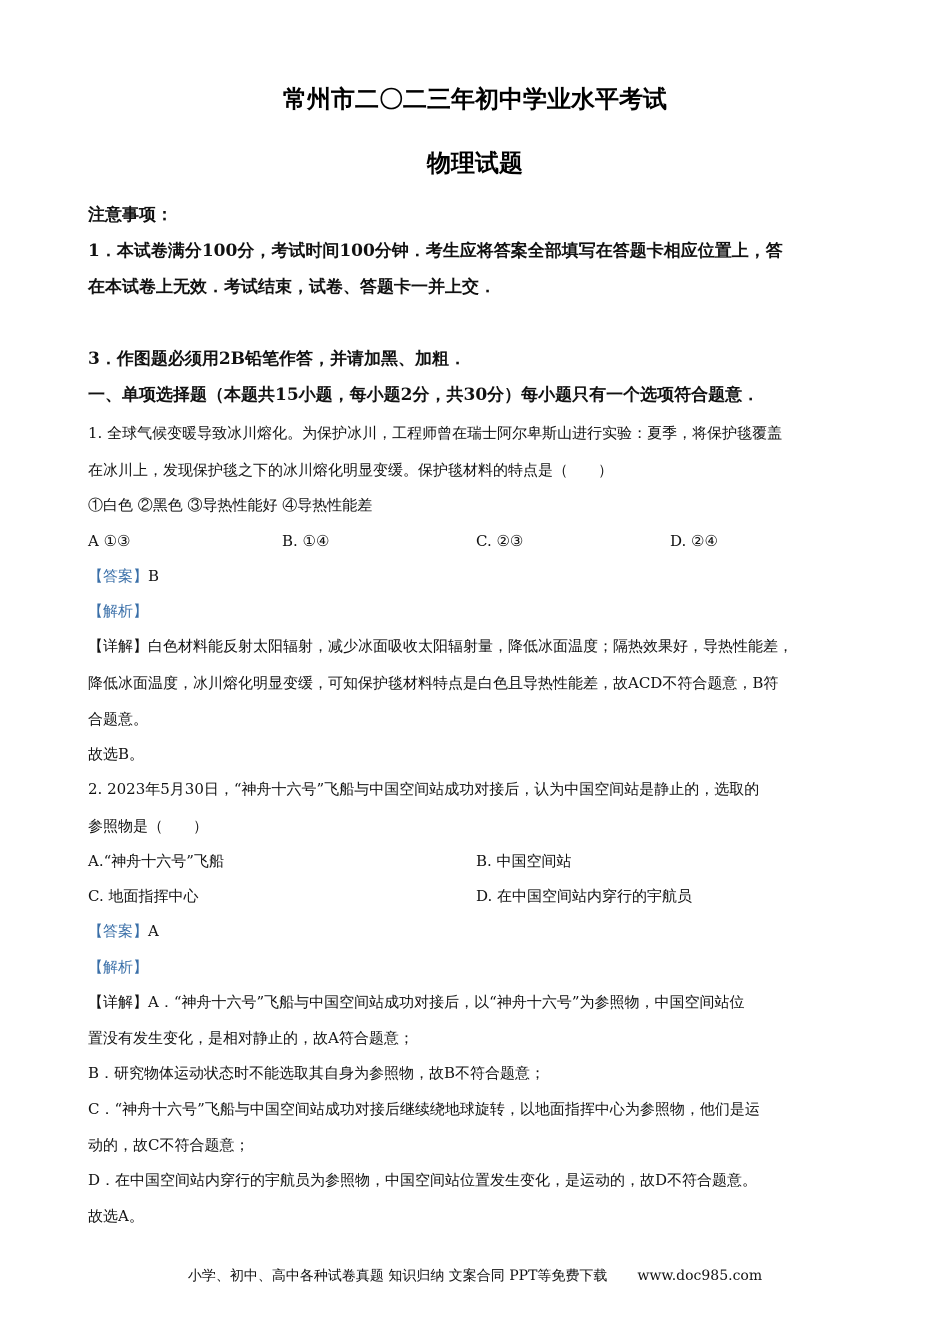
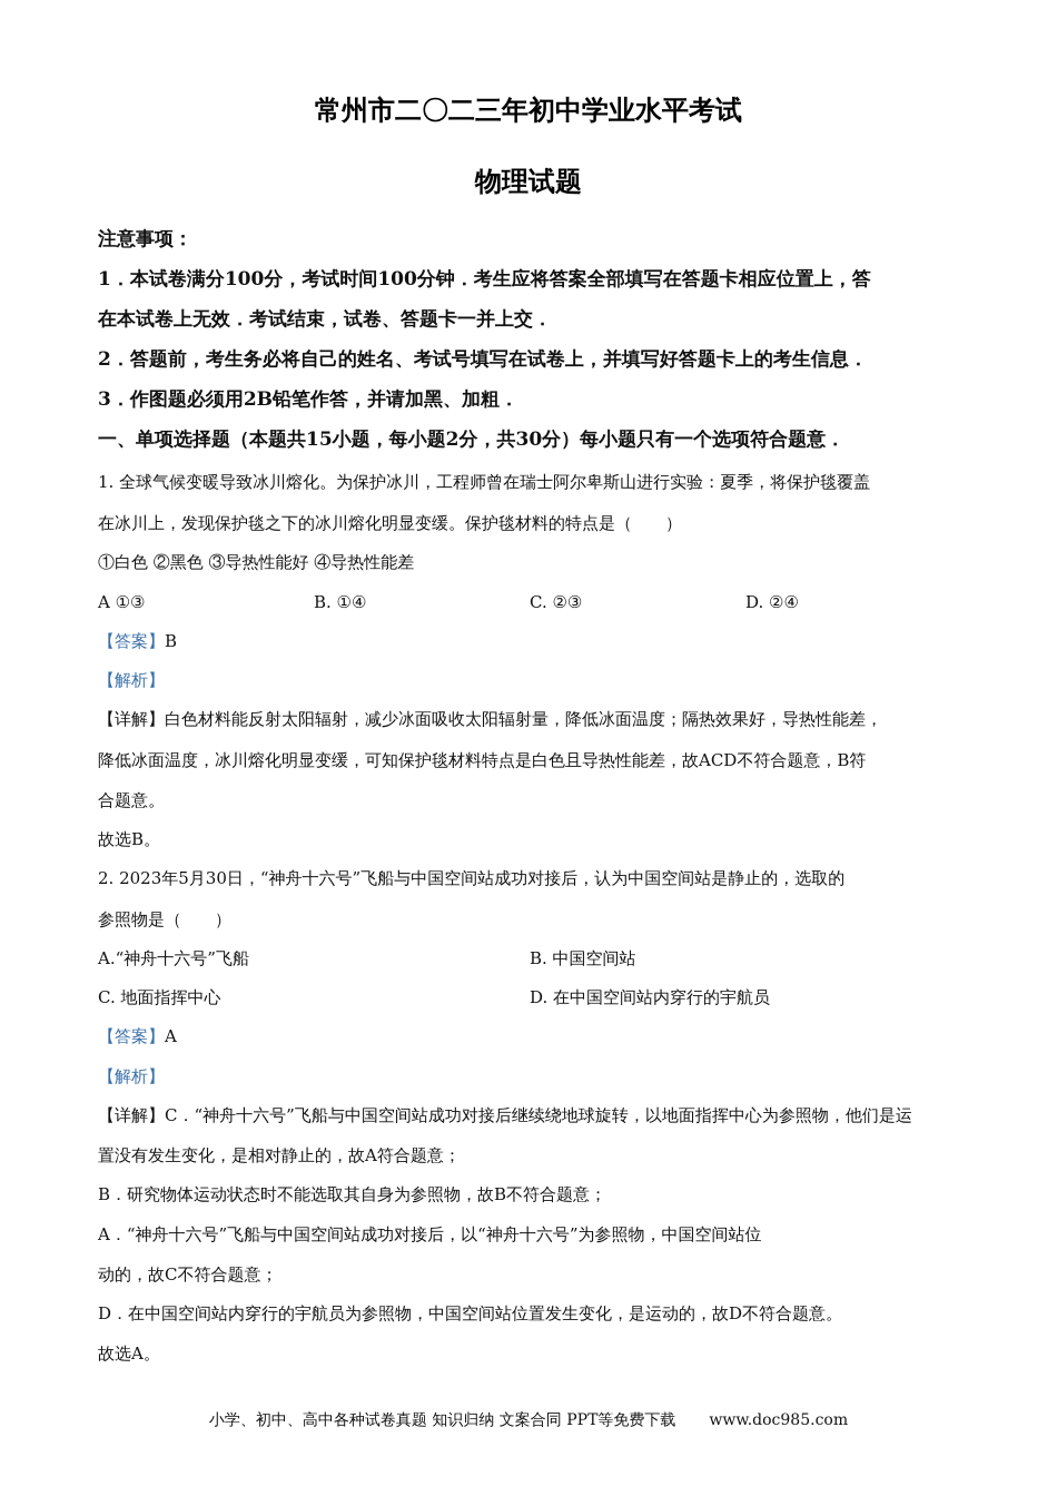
  常州市二〇二三年初中学业水平考试
  物理试题
  注意事项：
  1．本试卷满分100分，考试时间100分钟．考生应将答案全部填写在答题卡相应位置上，答
  在本试卷上无效．考试结束，试卷、答题卡一并上交．
+ 2．答题前，考生务必将自己的姓名、考试号填写在试卷上，并填写好答题卡上的考生信息．
  3．作图题必须用2B铅笔作答，并请加黑、加粗．
  一、单项选择题（本题共15小题，每小题2分，共30分）每小题只有一个选项符合题意．
  1. 全球气候变暖导致冰川熔化。为保护冰川，工程师曾在瑞士阿尔卑斯山进行实验：夏季，将保护毯覆盖
  在冰川上，发现保护毯之下的冰川熔化明显变缓。保护毯材料的特点是（ ）
  ①白色 ②黑色 ③导热性能好 ④导热性能差
  A ①③
  B. ①④
  C. ②③
  D. ②④
  【答案】B
  【解析】
  【详解】白色材料能反射太阳辐射，减少冰面吸收太阳辐射量，降低冰面温度；隔热效果好，导热性能差，
  降低冰面温度，冰川熔化明显变缓，可知保护毯材料特点是白色且导热性能差，故ACD不符合题意，B符
  合题意。
  故选B。
  2. 2023年5月30日，“神舟十六号”飞船与中国空间站成功对接后，认为中国空间站是静止的，选取的
  参照物是（ ）
  A.“神舟十六号”飞船
  B. 中国空间站
  C. 地面指挥中心
  D. 在中国空间站内穿行的宇航员
  【答案】A
  【解析】
- 【详解】A．“神舟十六号”飞船与中国空间站成功对接后，以“神舟十六号”为参照物，中国空间站位
+ 【详解】C．“神舟十六号”飞船与中国空间站成功对接后继续绕地球旋转，以地面指挥中心为参照物，他们是运
  置没有发生变化，是相对静止的，故A符合题意；
  B．研究物体运动状态时不能选取其自身为参照物，故B不符合题意；
- C．“神舟十六号”飞船与中国空间站成功对接后继续绕地球旋转，以地面指挥中心为参照物，他们是运
+ A．“神舟十六号”飞船与中国空间站成功对接后，以“神舟十六号”为参照物，中国空间站位
  动的，故C不符合题意；
  D．在中国空间站内穿行的宇航员为参照物，中国空间站位置发生变化，是运动的，故D不符合题意。
  故选A。
  小学、初中、高中各种试卷真题 知识归纳 文案合同 PPT等免费下载 www.doc985.com
